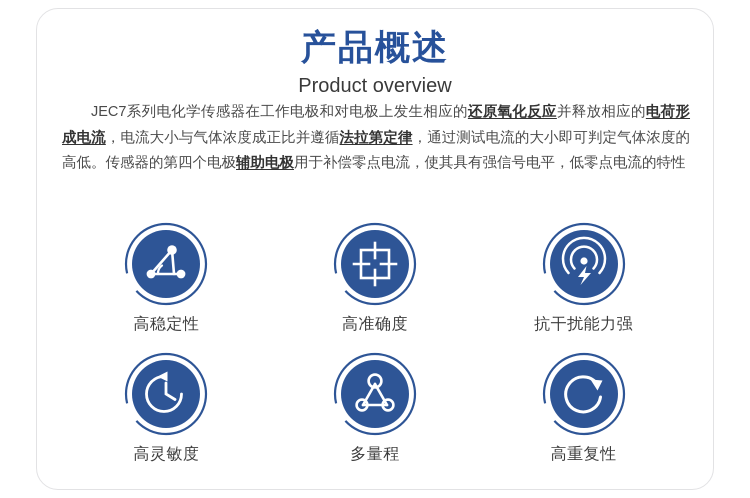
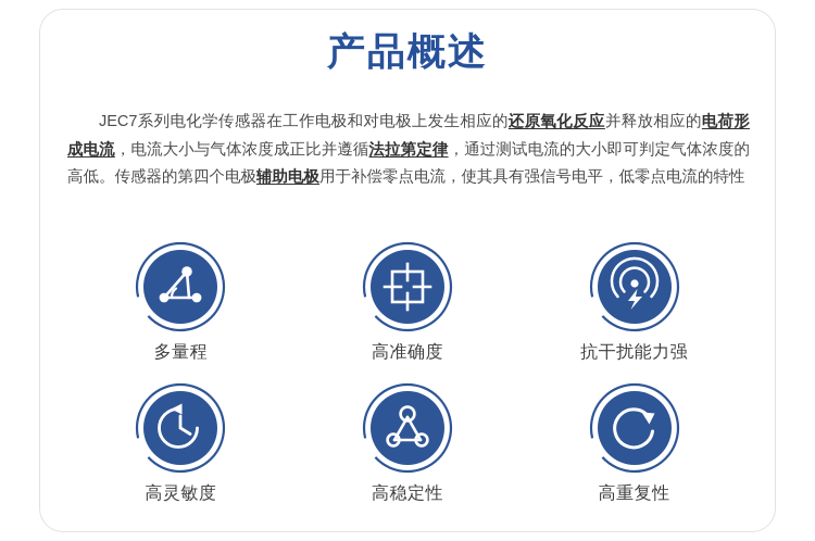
  产品概述
- Product overview
  JEC7系列电化学传感器在工作电极和对电极上发生相应的还原氧化反应并释放相应的电荷形成电流，电流大小与气体浓度成正比并遵循法拉第定律，通过测试电流的大小即可判定气体浓度的高低。传感器的第四个电极辅助电极用于补偿零点电流，使其具有强信号电平，低零点电流的特性
- 高稳定性
+ 多量程
  高准确度
  抗干扰能力强
  高灵敏度
- 多量程
+ 高稳定性
  高重复性
